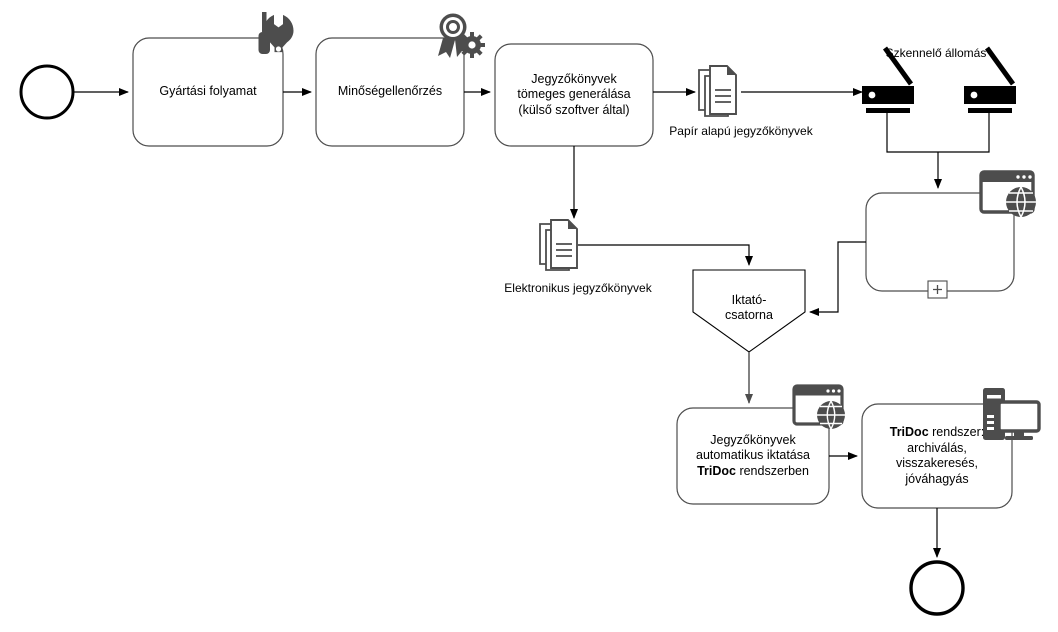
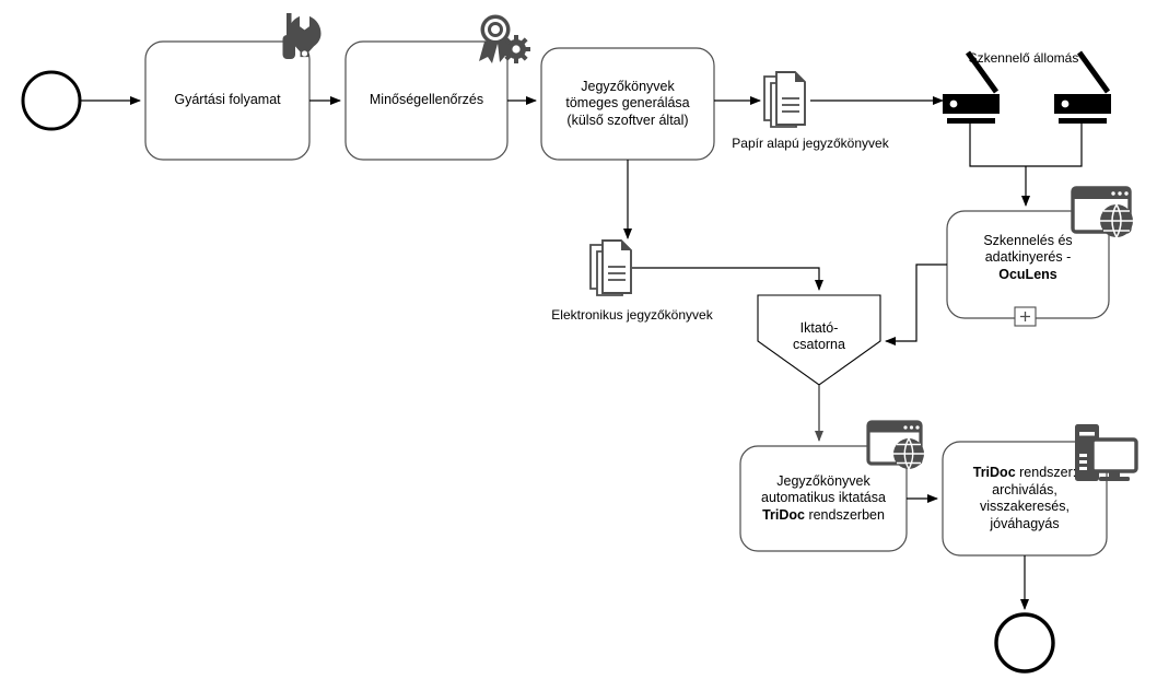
  Gyártási folyamat
  Minőségellenőrzés
  Jegyzőkönyvek
  tömeges generálása
  (külső szoftver által)
+ Szkennelés és
+ adatkinyerés -
+ OcuLens
  Iktató-
  csatorna
  Jegyzőkönyvek
  automatikus iktatása
  TriDoc rendszerben
  TriDoc rendszer:
  archiválás,
  visszakeresés,
  jóváhagyás
  Papír alapú jegyzőkönyvek
  Elektronikus jegyzőkönyvek
  Szkennelő állomás
